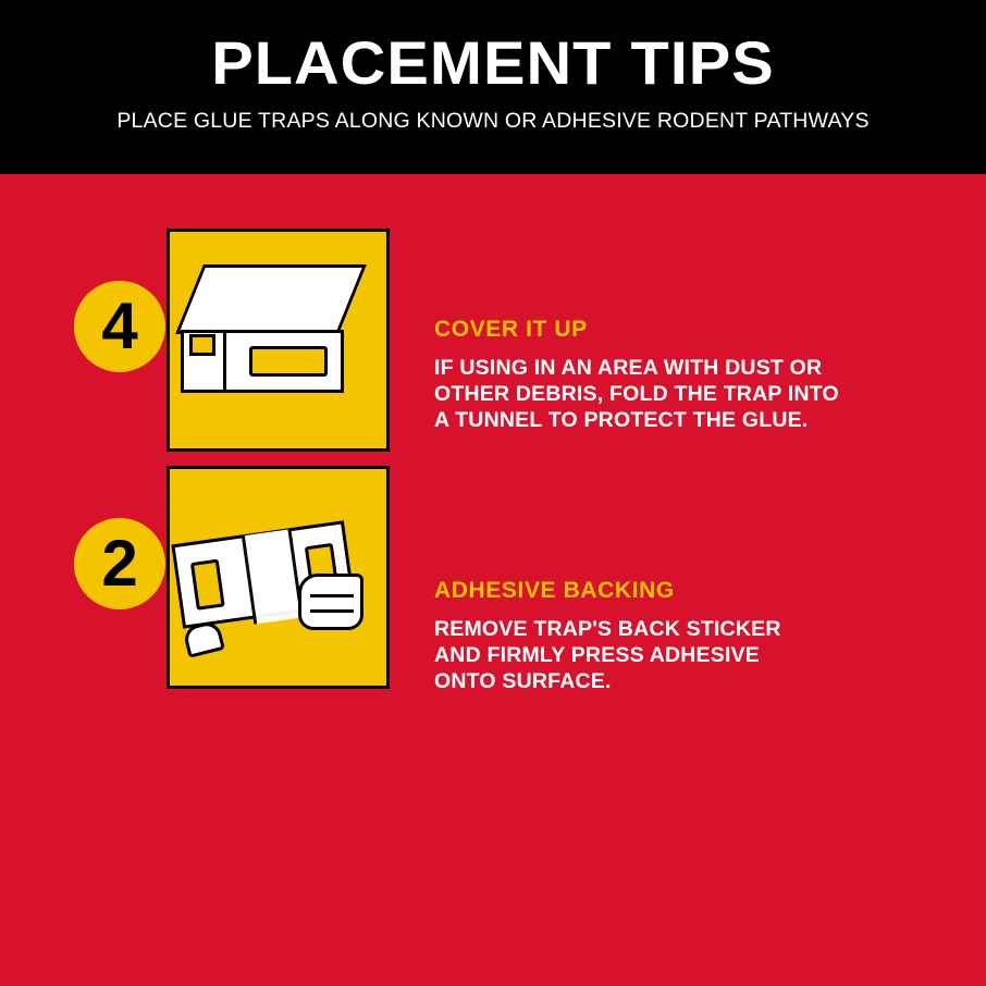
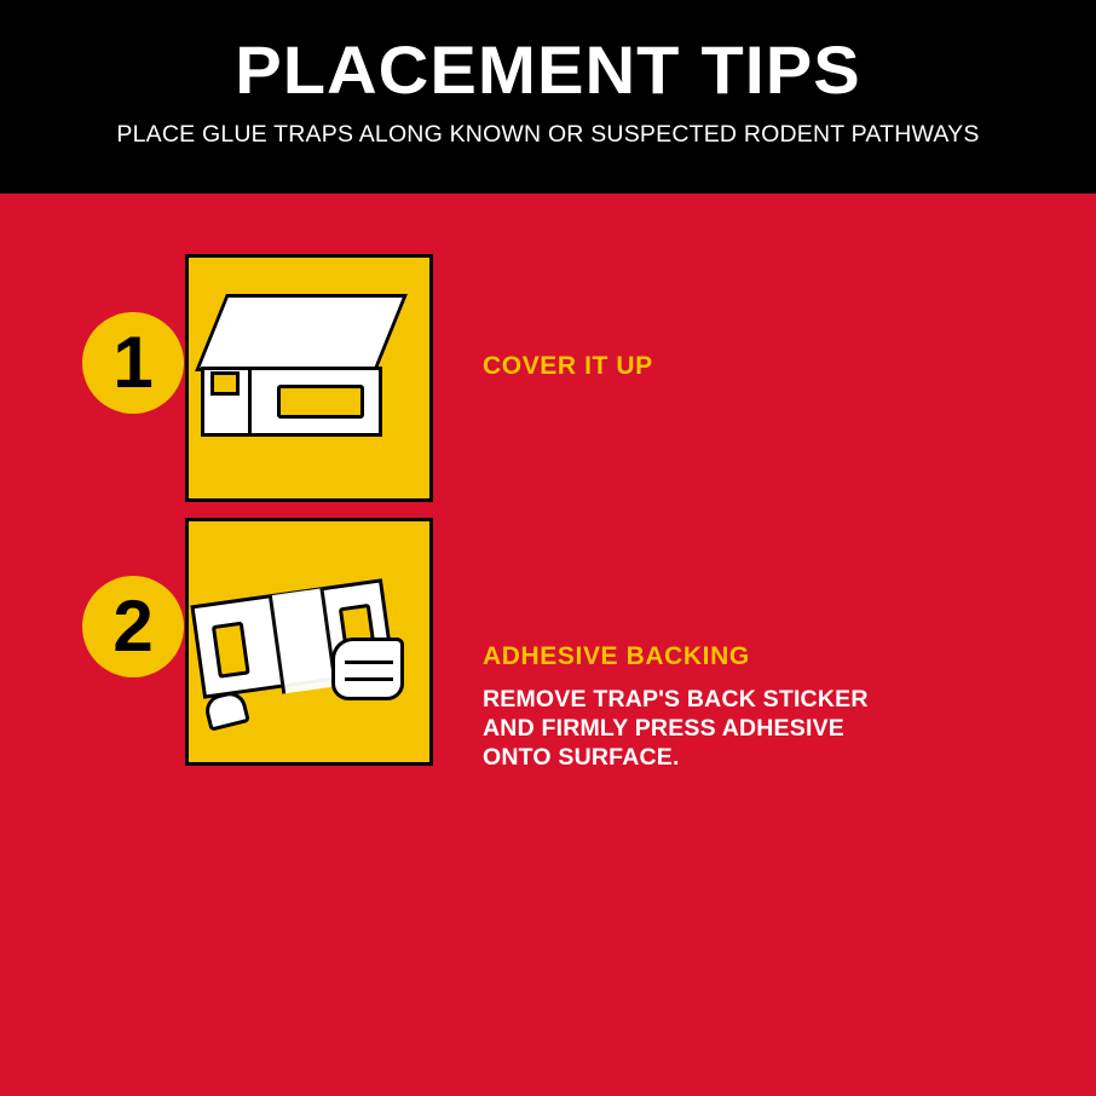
  PLACEMENT TIPS
- PLACE GLUE TRAPS ALONG KNOWN OR ADHESIVE RODENT PATHWAYS
+ PLACE GLUE TRAPS ALONG KNOWN OR SUSPECTED RODENT PATHWAYS
- 4
+ 1
  COVER IT UP
- IF USING IN AN AREA WITH DUST OR
- OTHER DEBRIS, FOLD THE TRAP INTO
- A TUNNEL TO PROTECT THE GLUE.
  2
  ADHESIVE BACKING
  REMOVE TRAP'S BACK STICKER
  AND FIRMLY PRESS ADHESIVE
  ONTO SURFACE.
